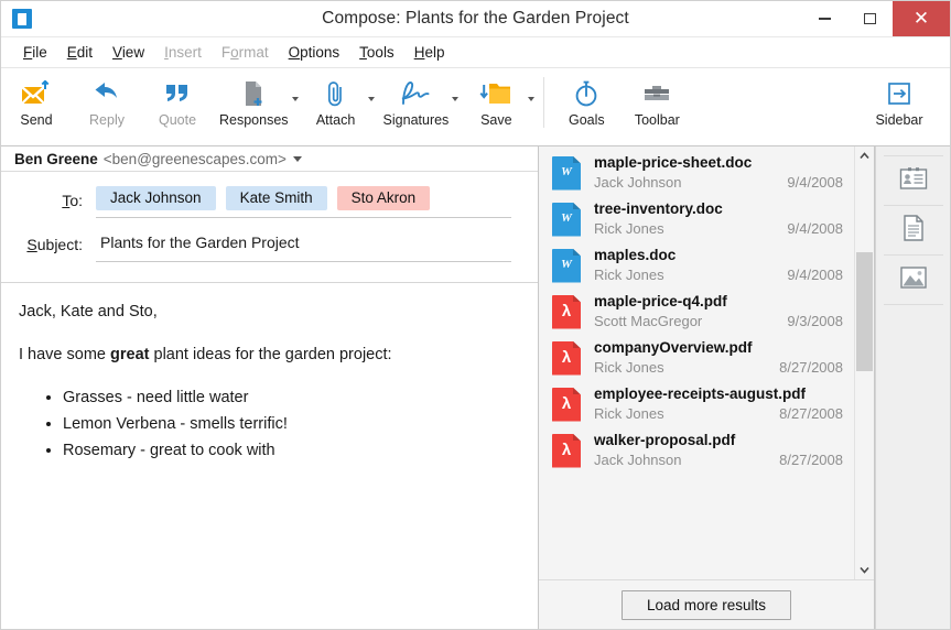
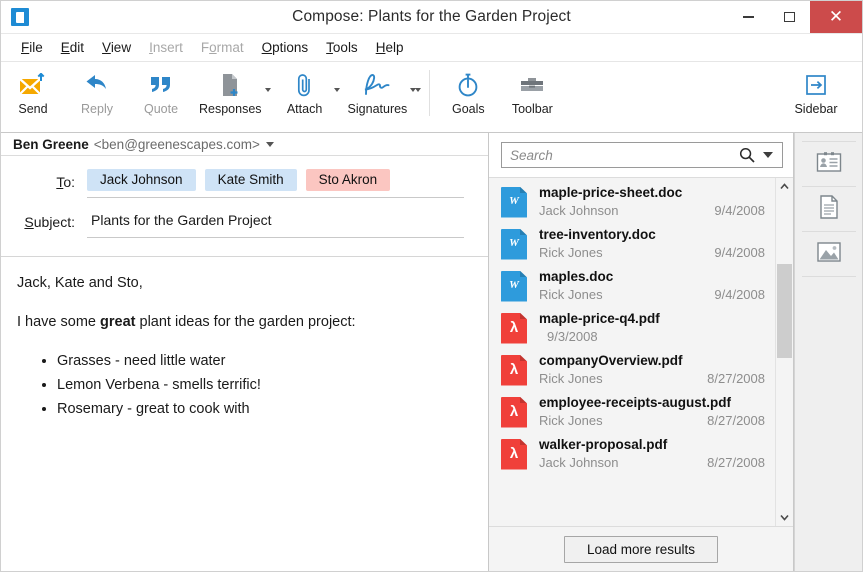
  Compose: Plants for the Garden Project
  ✕
  File
  Edit
  View
  Insert
  Format
  Options
  Tools
  Help
  Send
  Reply
  Quote
  Responses
  Attach
  Signatures
- Save
  Goals
  Toolbar
  Sidebar
  Ben Greene
  <ben@greenescapes.com>
  To:
  Jack Johnson
  Kate Smith
  Sto Akron
  Subject:
  Plants for the Garden Project
  Jack, Kate and Sto,
  I have some great plant ideas for the garden project:
  Grasses - need little water
  Lemon Verbena - smells terrific!
  Rosemary - great to cook with
+ Search
  W
  maple-price-sheet.doc
  Jack Johnson
  9/4/2008
  W
  tree-inventory.doc
  Rick Jones
  9/4/2008
  W
  maples.doc
  Rick Jones
  9/4/2008
  λ
  maple-price-q4.pdf
- Scott MacGregor
  9/3/2008
  λ
  companyOverview.pdf
  Rick Jones
  8/27/2008
  λ
  employee-receipts-august.pdf
  Rick Jones
  8/27/2008
  λ
  walker-proposal.pdf
  Jack Johnson
  8/27/2008
  Load more results
